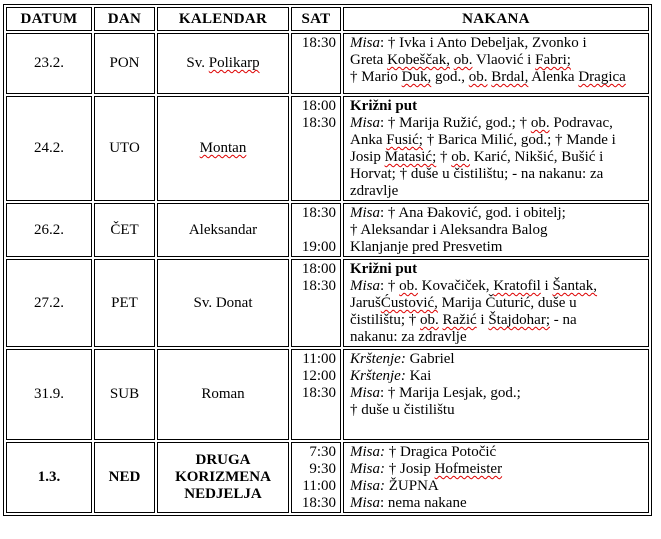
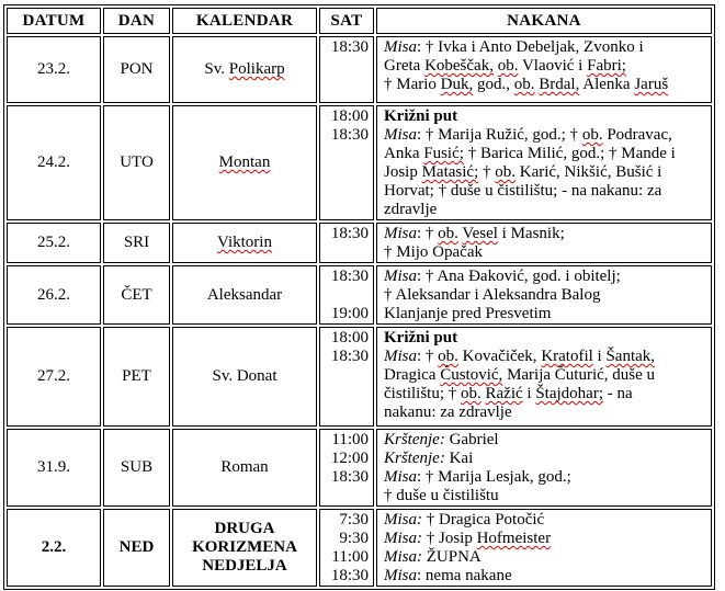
  DATUM	DAN	KALENDAR	SAT	NAKANA
- 23.2.	PON	Sv. Polikarp	18:30	Misa: † Ivka i Anto Debeljak, Zvonko iGreta Kobeščak, ob. Vlaović i Fabri;† Mario Duk, god., ob. Brdal, Alenka Dragica
+ 23.2.	PON	Sv. Polikarp	18:30	Misa: † Ivka i Anto Debeljak, Zvonko iGreta Kobeščak, ob. Vlaović i Fabri;† Mario Duk, god., ob. Brdal, Alenka Jaruš
  24.2.	UTO	Montan	18:0018:30	Križni putMisa: † Marija Ružić, god.; † ob. Podravac,Anka Fusić; † Barica Milić, god.; † Mande iJosip Matasić; † ob. Karić, Nikšić, Bušić iHorvat; † duše u čistilištu; - na nakanu: zazdravlje
+ 25.2.	SRI	Viktorin	18:30	Misa: † ob. Vesel i Masnik;† Mijo Opačak
  26.2.	ČET	Aleksandar	18:30 19:00	Misa: † Ana Đaković, god. i obitelj;† Aleksandar i Aleksandra BalogKlanjanje pred Presvetim
- 27.2.	PET	Sv. Donat	18:0018:30	Križni putMisa: † ob. Kovačiček, Kratofil i Šantak,JarušĆustović, Marija Čuturić, duše učistilištu; † ob. Ražić i Štajdohar; - nanakanu: za zdravlje
+ 27.2.	PET	Sv. Donat	18:0018:30	Križni putMisa: † ob. Kovačiček, Kratofil i Šantak,Dragica Ćustović, Marija Čuturić, duše učistilištu; † ob. Ražić i Štajdohar; - nanakanu: za zdravlje
  31.9.	SUB	Roman	11:0012:0018:30	Krštenje: GabrielKrštenje: KaiMisa: † Marija Lesjak, god.;† duše u čistilištu
- 1.3.	NED	DRUGAKORIZMENANEDJELJA	7:309:3011:0018:30	Misa: † Dragica PotočićMisa: † Josip HofmeisterMisa: ŽUPNAMisa: nema nakane
+ 2.2.	NED	DRUGAKORIZMENANEDJELJA	7:309:3011:0018:30	Misa: † Dragica PotočićMisa: † Josip HofmeisterMisa: ŽUPNAMisa: nema nakane
